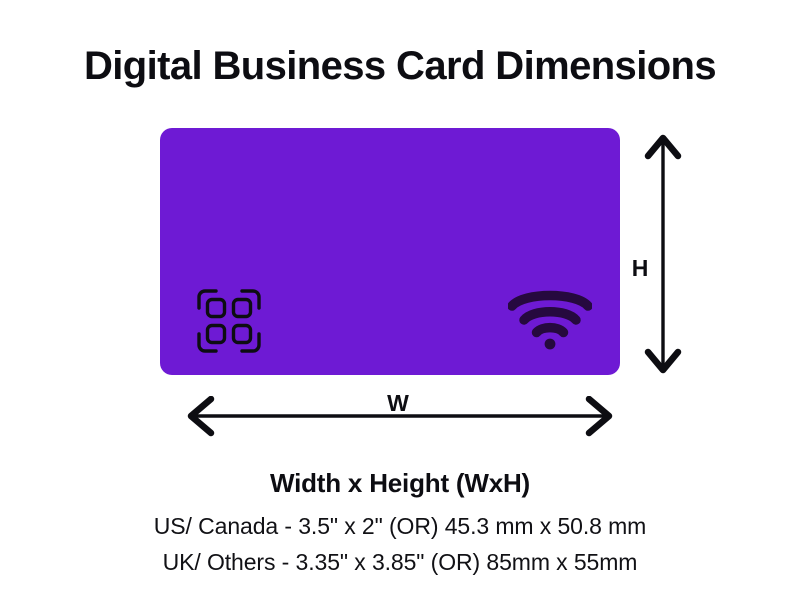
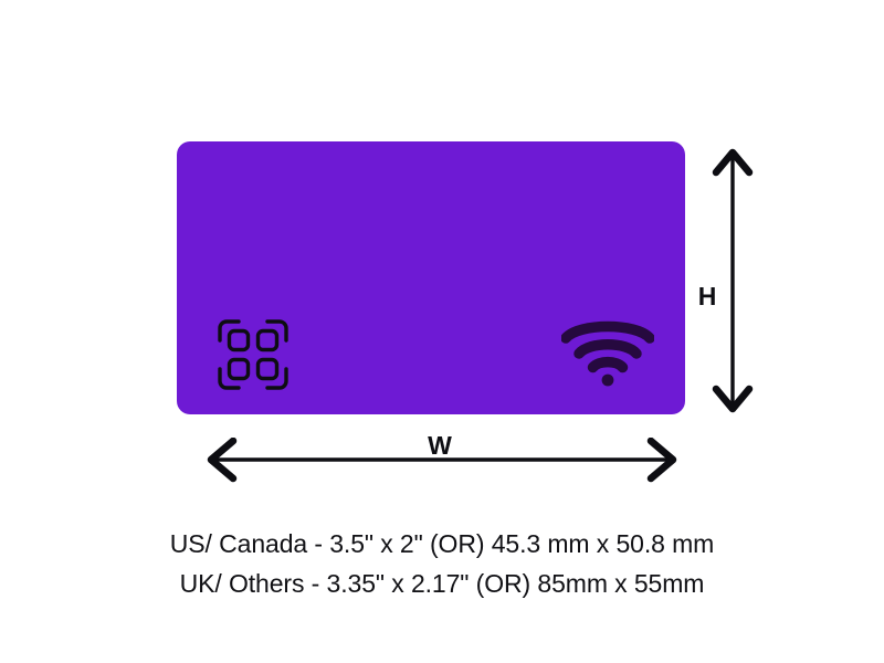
- Digital Business Card Dimensions
  H
  W
- Width x Height (WxH)
  US/ Canada - 3.5" x 2" (OR) 45.3 mm x 50.8 mm
- UK/ Others - 3.35" x 3.85" (OR) 85mm x 55mm
+ UK/ Others - 3.35" x 2.17" (OR) 85mm x 55mm
